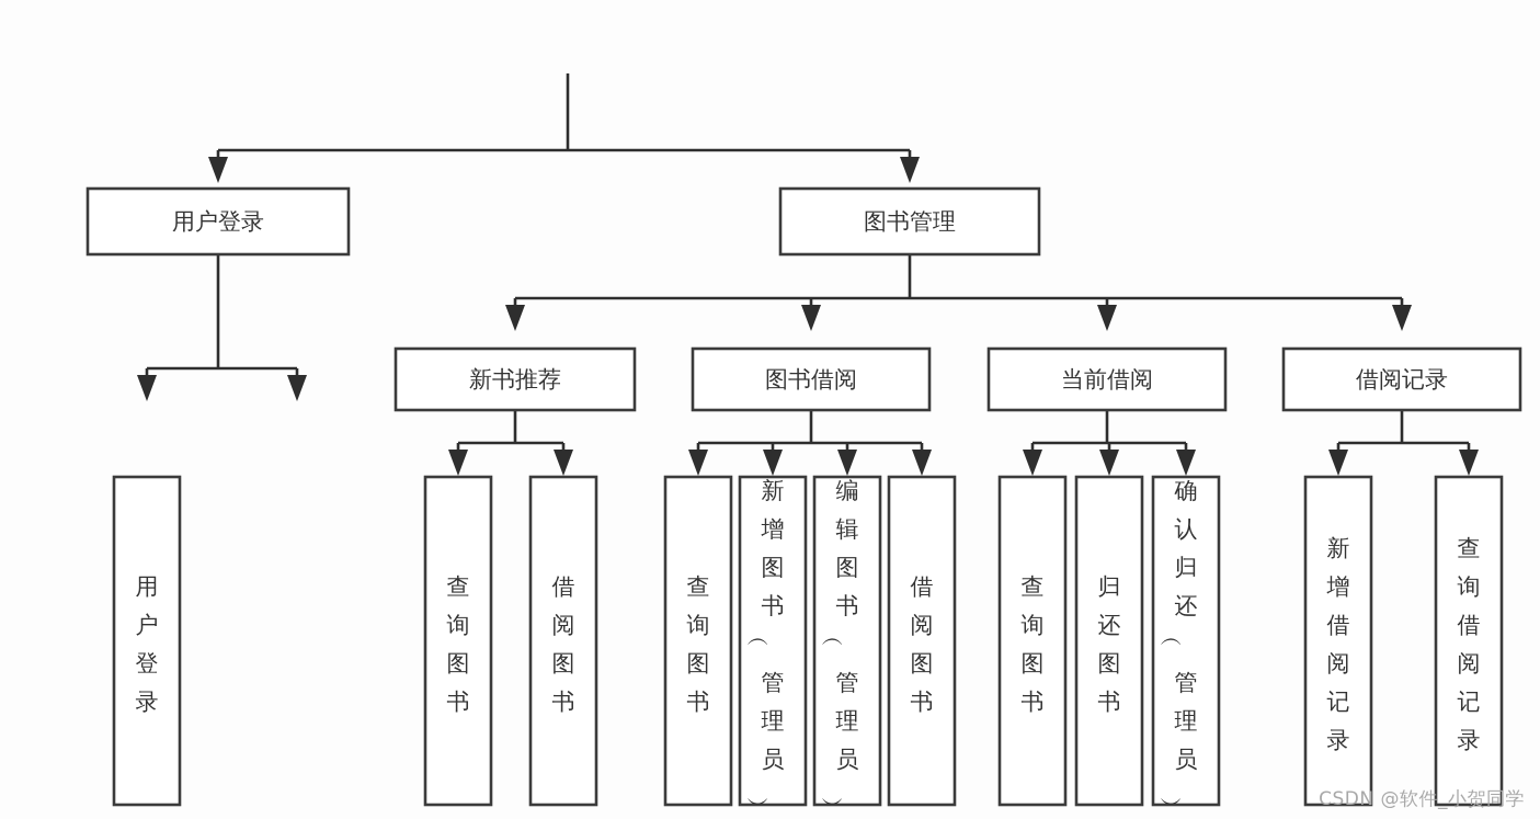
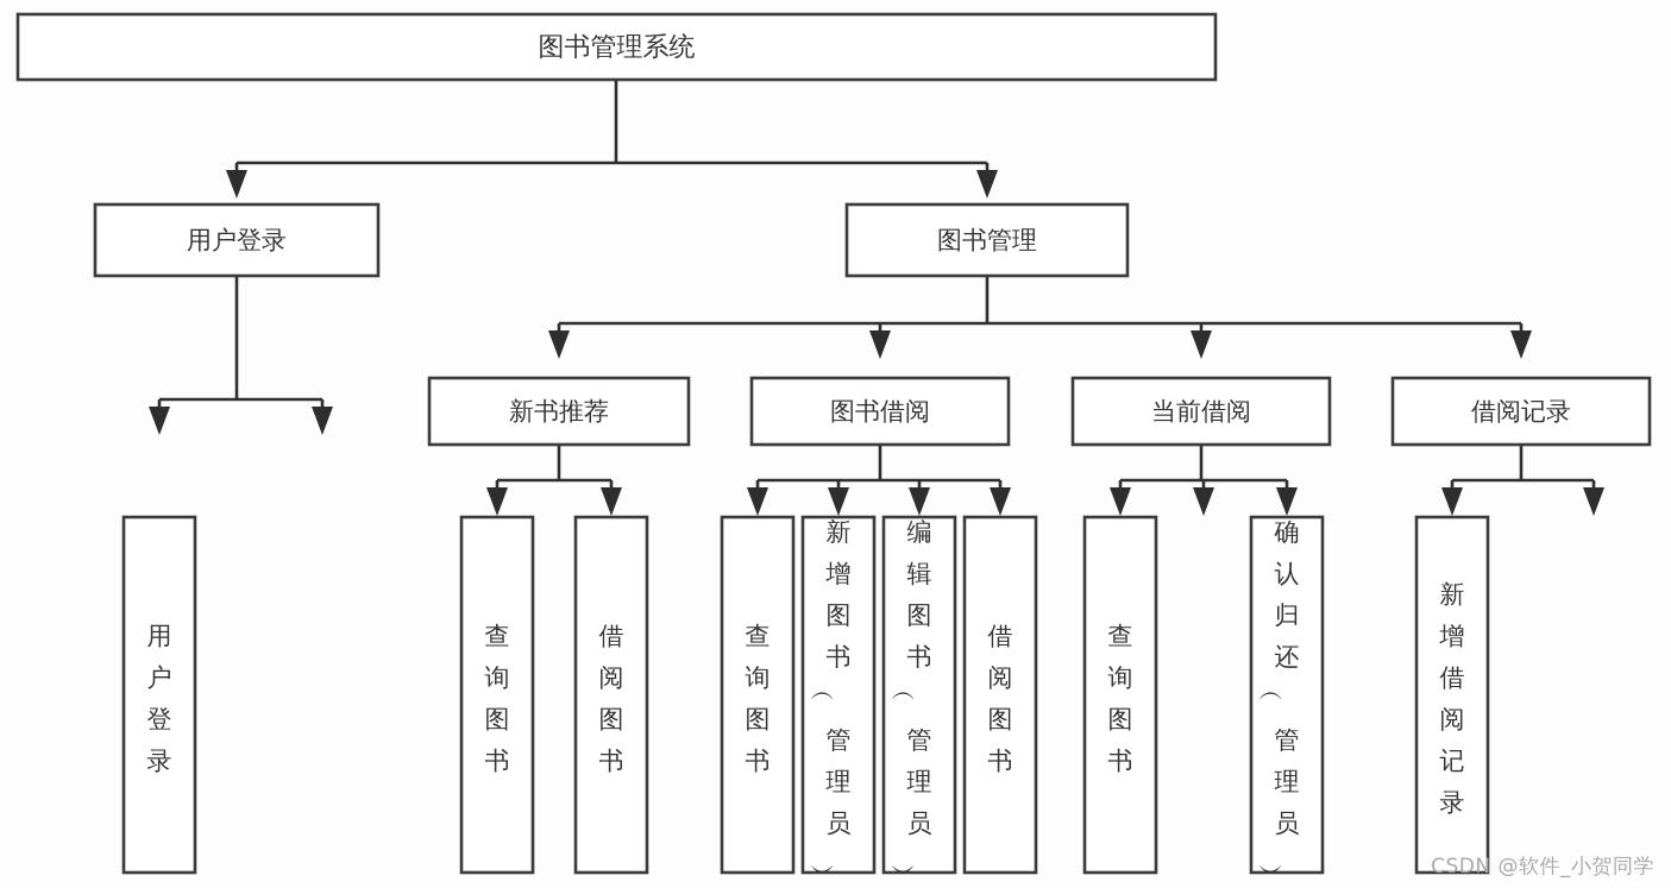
+ 图书管理系统
  用户登录
  图书管理
  新书推荐
  图书借阅
  当前借阅
  借阅记录
  用户登录
  查询图书
  借阅图书
  查询图书
  新增图书管理员
  编辑图书管理员
  借阅图书
  查询图书
- 归还图书
  确认归还管理员
  新增借阅记录
- 查询借阅记录
  CSDN @软件_小贺同学
